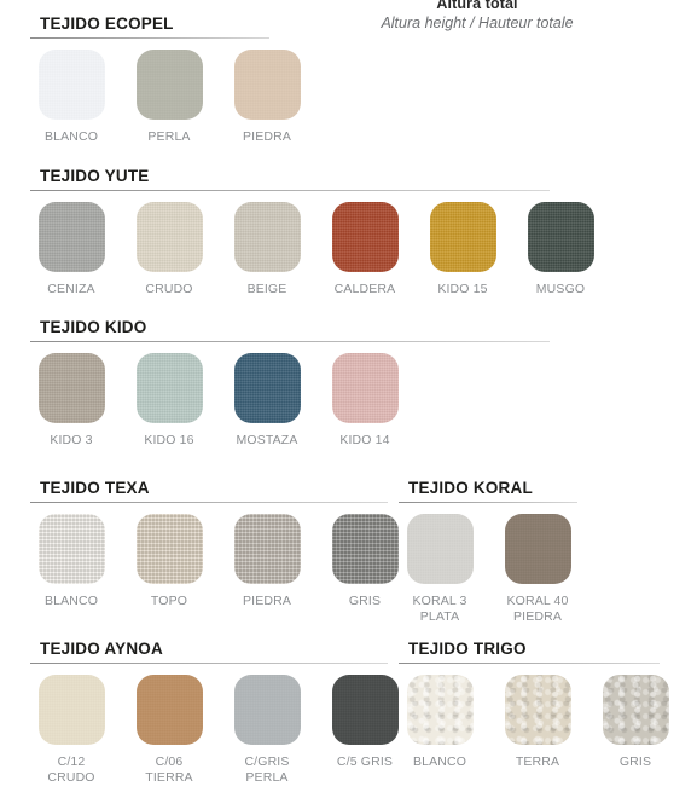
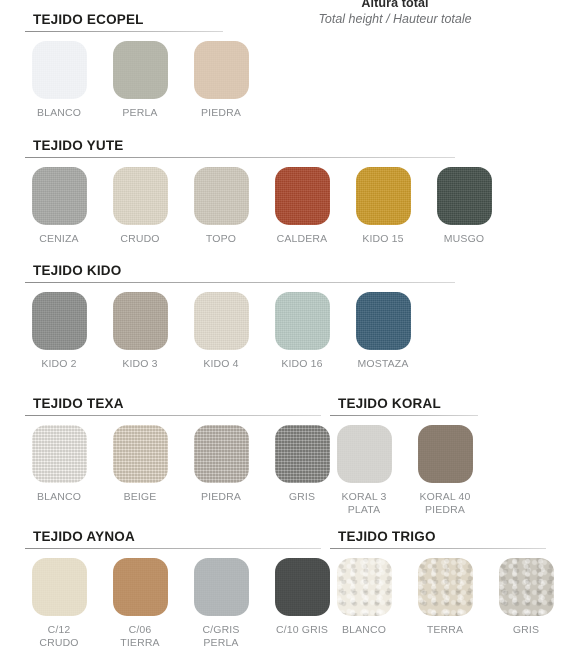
  Altura total
- Altura height / Hauteur totale
+ Total height / Hauteur totale
  TEJIDO ECOPEL
  BLANCO
  PERLA
  PIEDRA
  TEJIDO YUTE
  CENIZA
  CRUDO
- BEIGE
+ TOPO
  CALDERA
  KIDO 15
  MUSGO
  TEJIDO KIDO
+ KIDO 2
  KIDO 3
+ KIDO 4
  KIDO 16
  MOSTAZA
- KIDO 14
  TEJIDO TEXA
  BLANCO
- TOPO
+ BEIGE
  PIEDRA
  GRIS
  TEJIDO KORAL
  KORAL 3
  PLATA
  KORAL 40
  PIEDRA
  TEJIDO AYNOA
  C/12
  CRUDO
  C/06
  TIERRA
  C/GRIS
  PERLA
- C/5 GRIS
+ C/10 GRIS
  TEJIDO TRIGO
  BLANCO
  TERRA
  GRIS
